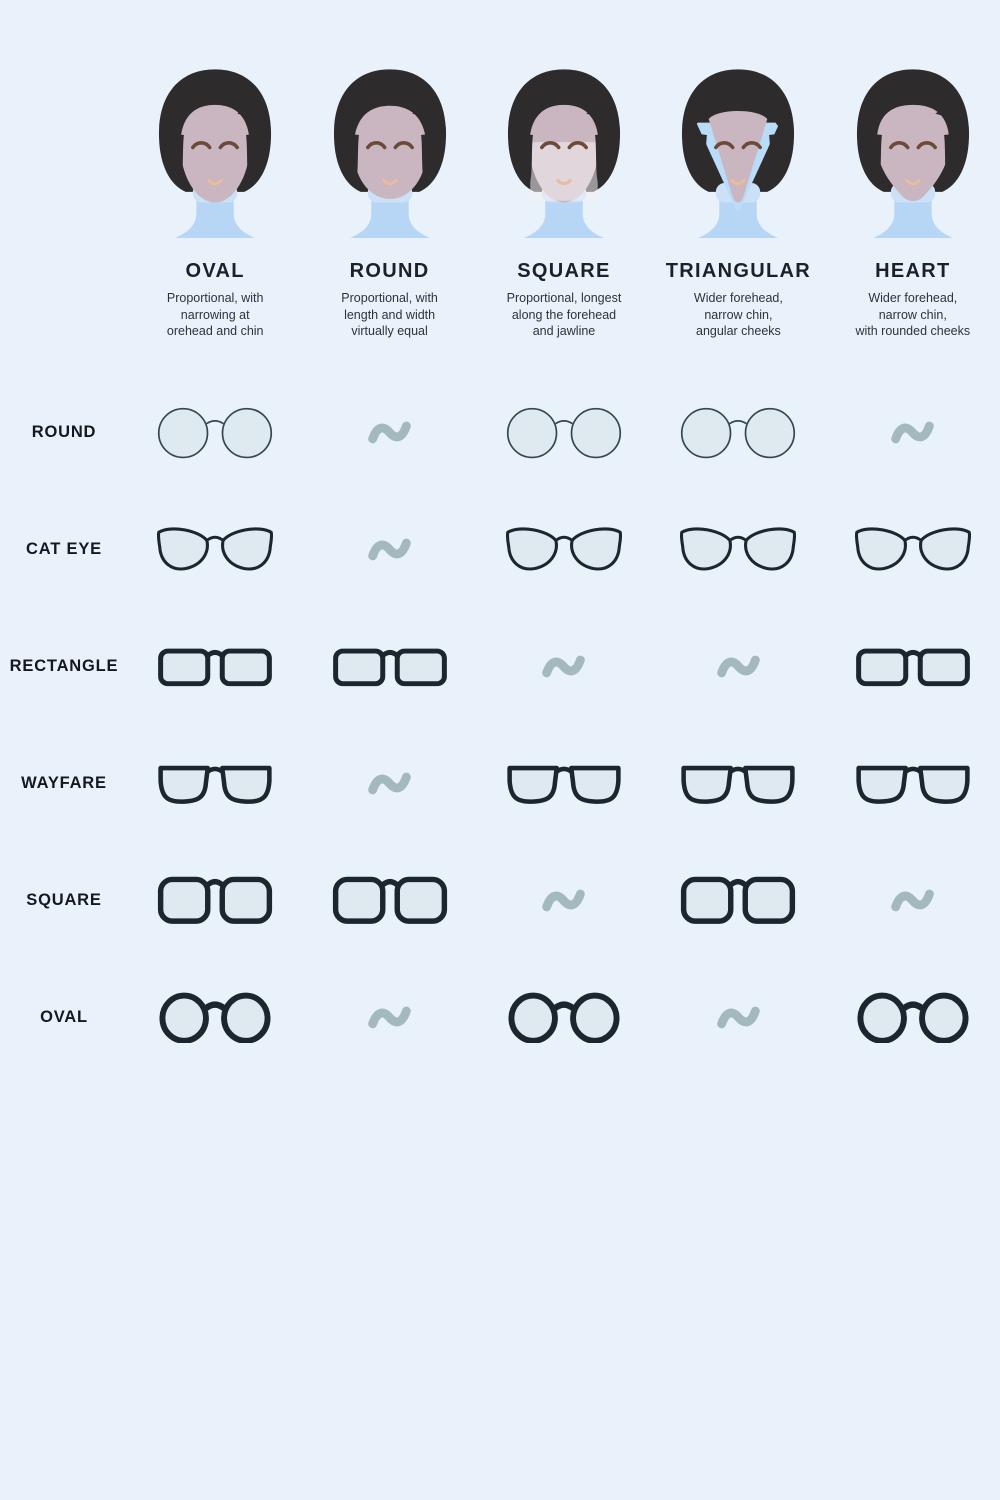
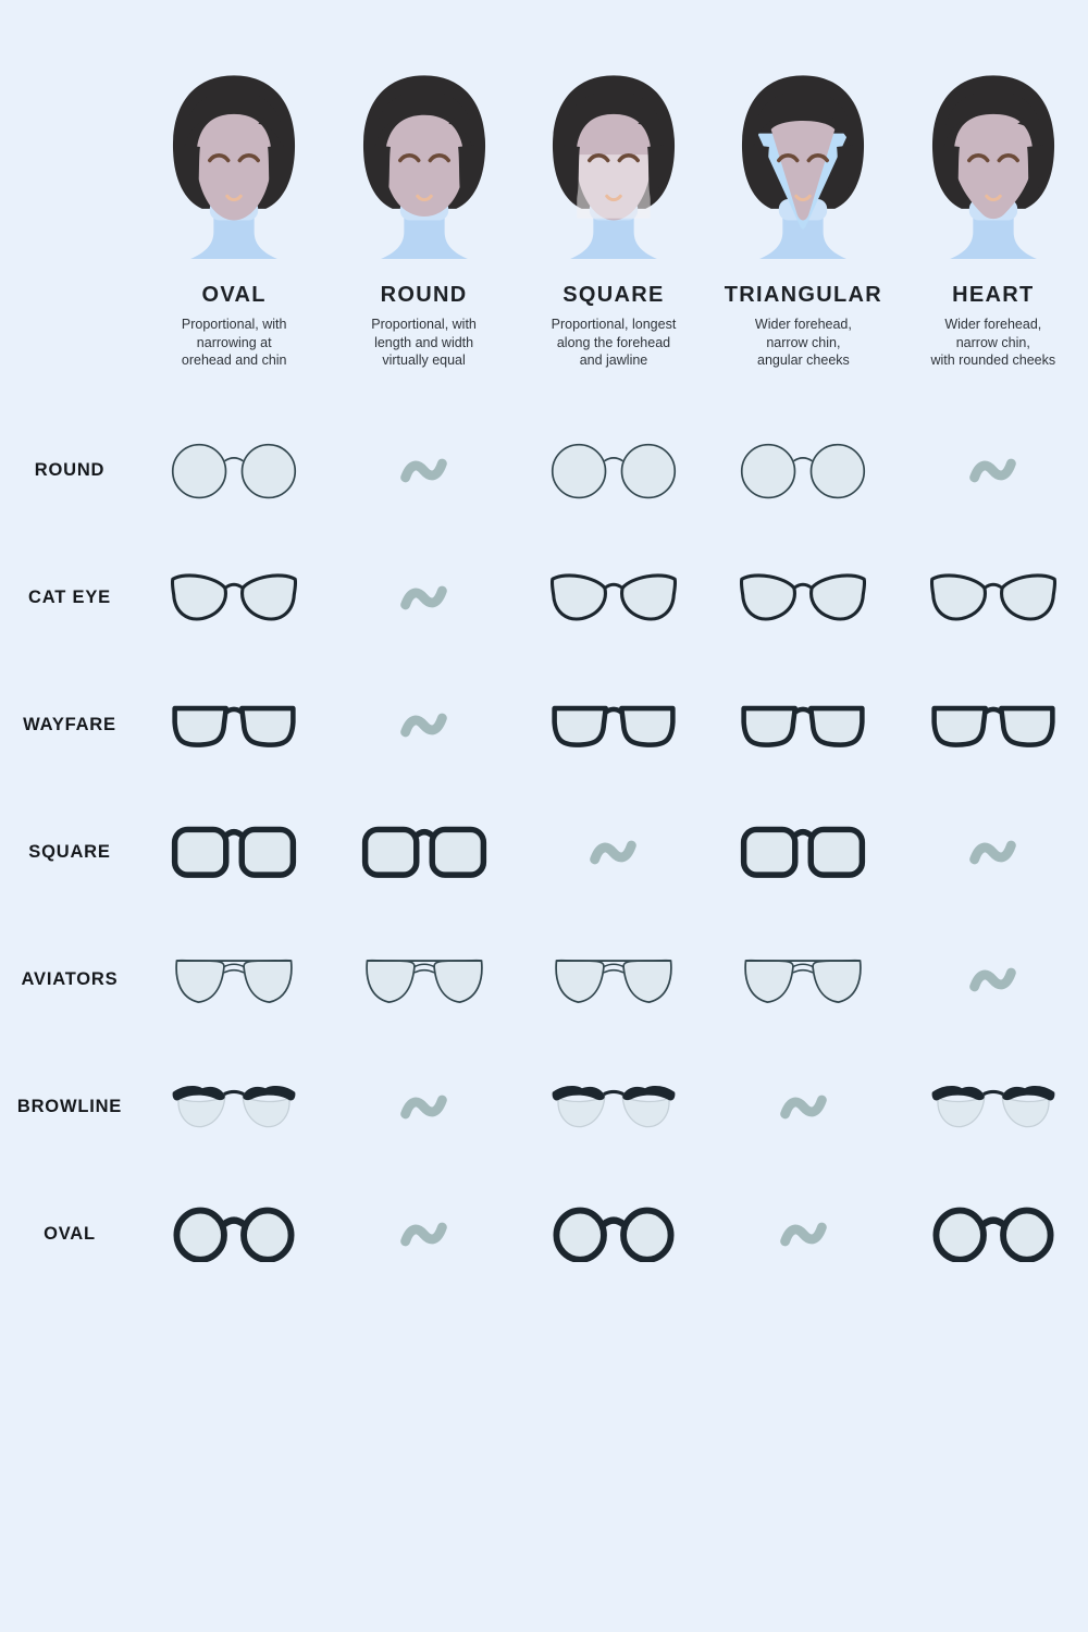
  OVAL
  Proportional, with
  narrowing at
  orehead and chin
  ROUND
  Proportional, with
  length and width
  virtually equal
  SQUARE
  Proportional, longest
  along the forehead
  and jawline
  TRIANGULAR
  Wider forehead,
  narrow chin,
  angular cheeks
  HEART
  Wider forehead,
  narrow chin,
  with rounded cheeks
  ROUND
  CAT EYE
- RECTANGLE
  WAYFARE
  SQUARE
+ AVIATORS
+ BROWLINE
  OVAL
